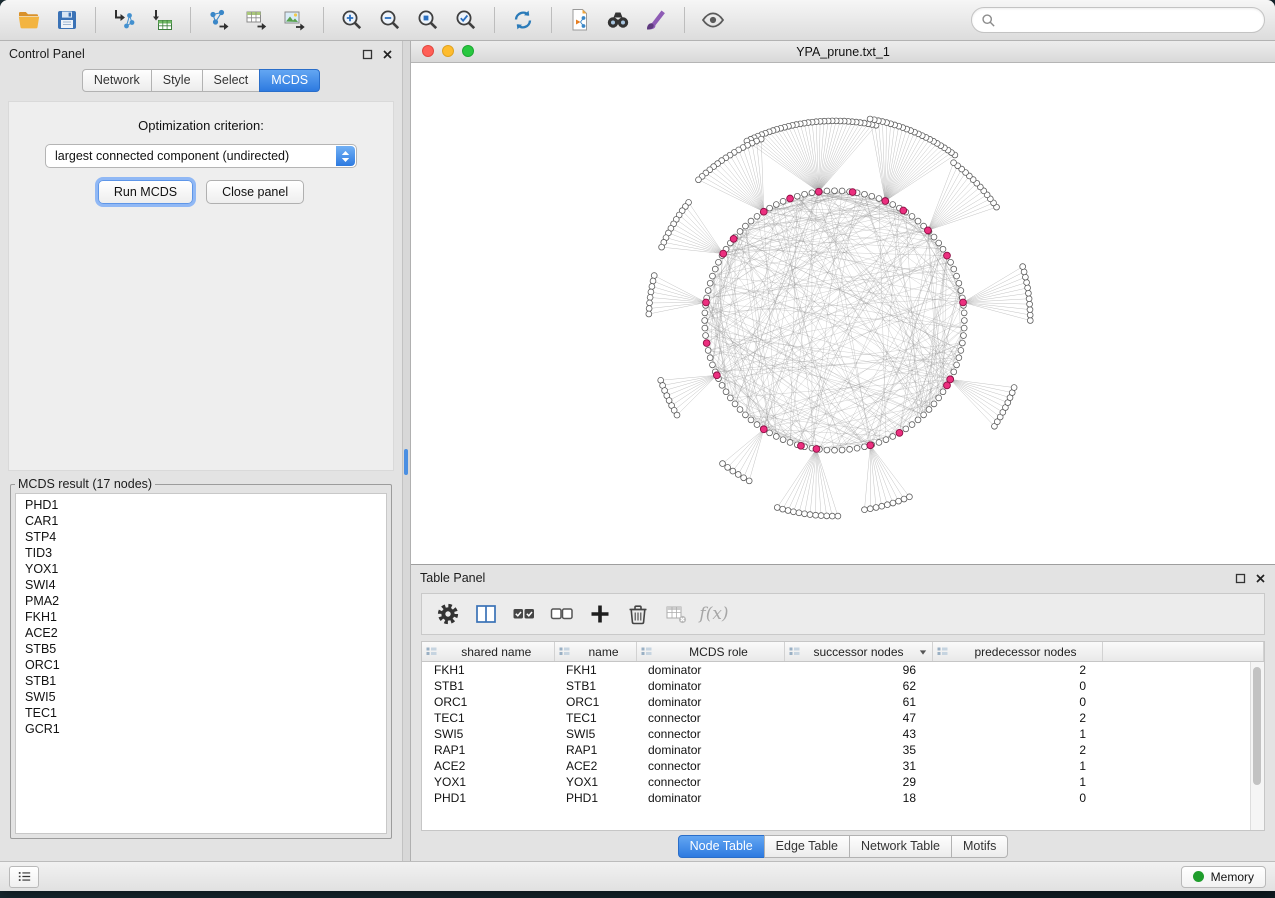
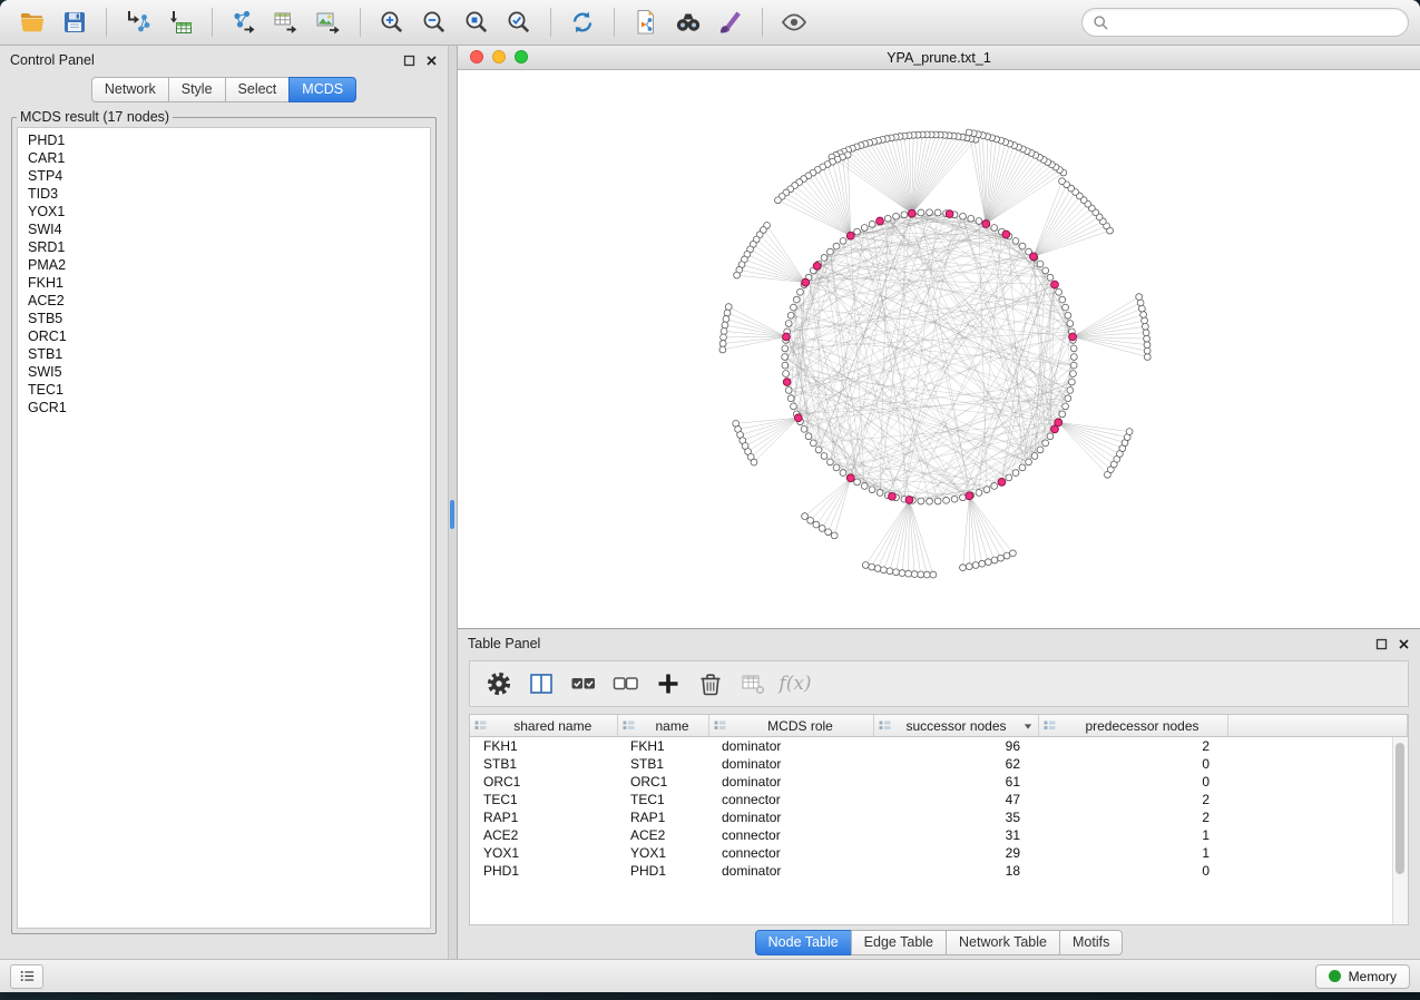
  Control Panel
  Network
  Style
  Select
  MCDS
- Optimization criterion:
- largest connected component (undirected)
- Run MCDS
- Close panel
  MCDS result (17 nodes)
  PHD1
  CAR1
  STP4
  TID3
  YOX1
  SWI4
+ SRD1
  PMA2
  FKH1
  ACE2
  STB5
  ORC1
  STB1
  SWI5
  TEC1
  GCR1
  YPA_prune.txt_1
  Table Panel
  f(x)
  shared name	name	MCDS role	successor nodes	predecessor nodes
  FKH1	FKH1	dominator	96	2
  STB1	STB1	dominator	62	0
  ORC1	ORC1	dominator	61	0
  TEC1	TEC1	connector	47	2
- SWI5	SWI5	connector	43	1
  RAP1	RAP1	dominator	35	2
  ACE2	ACE2	connector	31	1
  YOX1	YOX1	connector	29	1
  PHD1	PHD1	dominator	18	0
  Node Table
  Edge Table
  Network Table
  Motifs
  Memory
